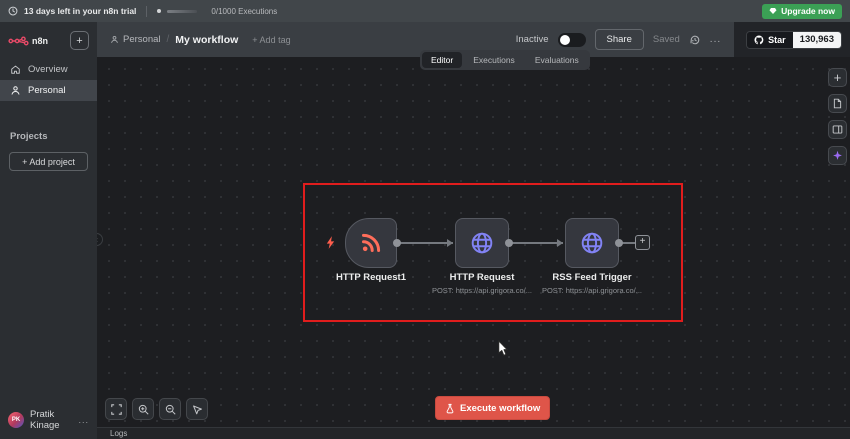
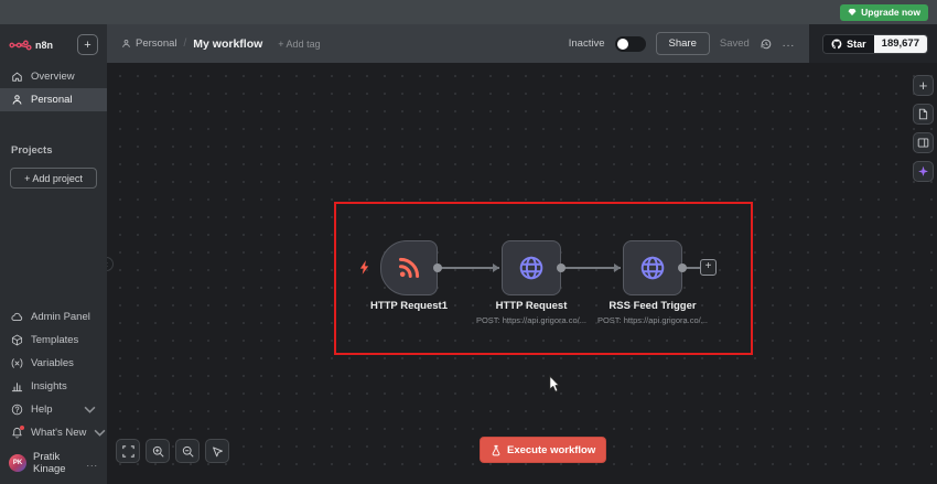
- 13 days left in your n8n trial
- 0/1000 Executions
  Upgrade now
  n8n
  +
  Overview
  Personal
  Projects
  + Add project
+ Admin Panel
+ Templates
+ Variables
+ Insights
+ Help
+ What's New
  Pratik Kinage
  ...
  Personal
  /
  My workflow
  + Add tag
  Inactive
  Share
  Saved
  ...
  Star
- 130,963
+ 189,677
- Editor
- Executions
- Evaluations
  +
  +
  HTTP Request1
  HTTP Request
  POST: https://api.grigora.co/...
  RSS Feed Trigger
  POST: https://api.grigora.co/...
  Execute workflow
- Logs
